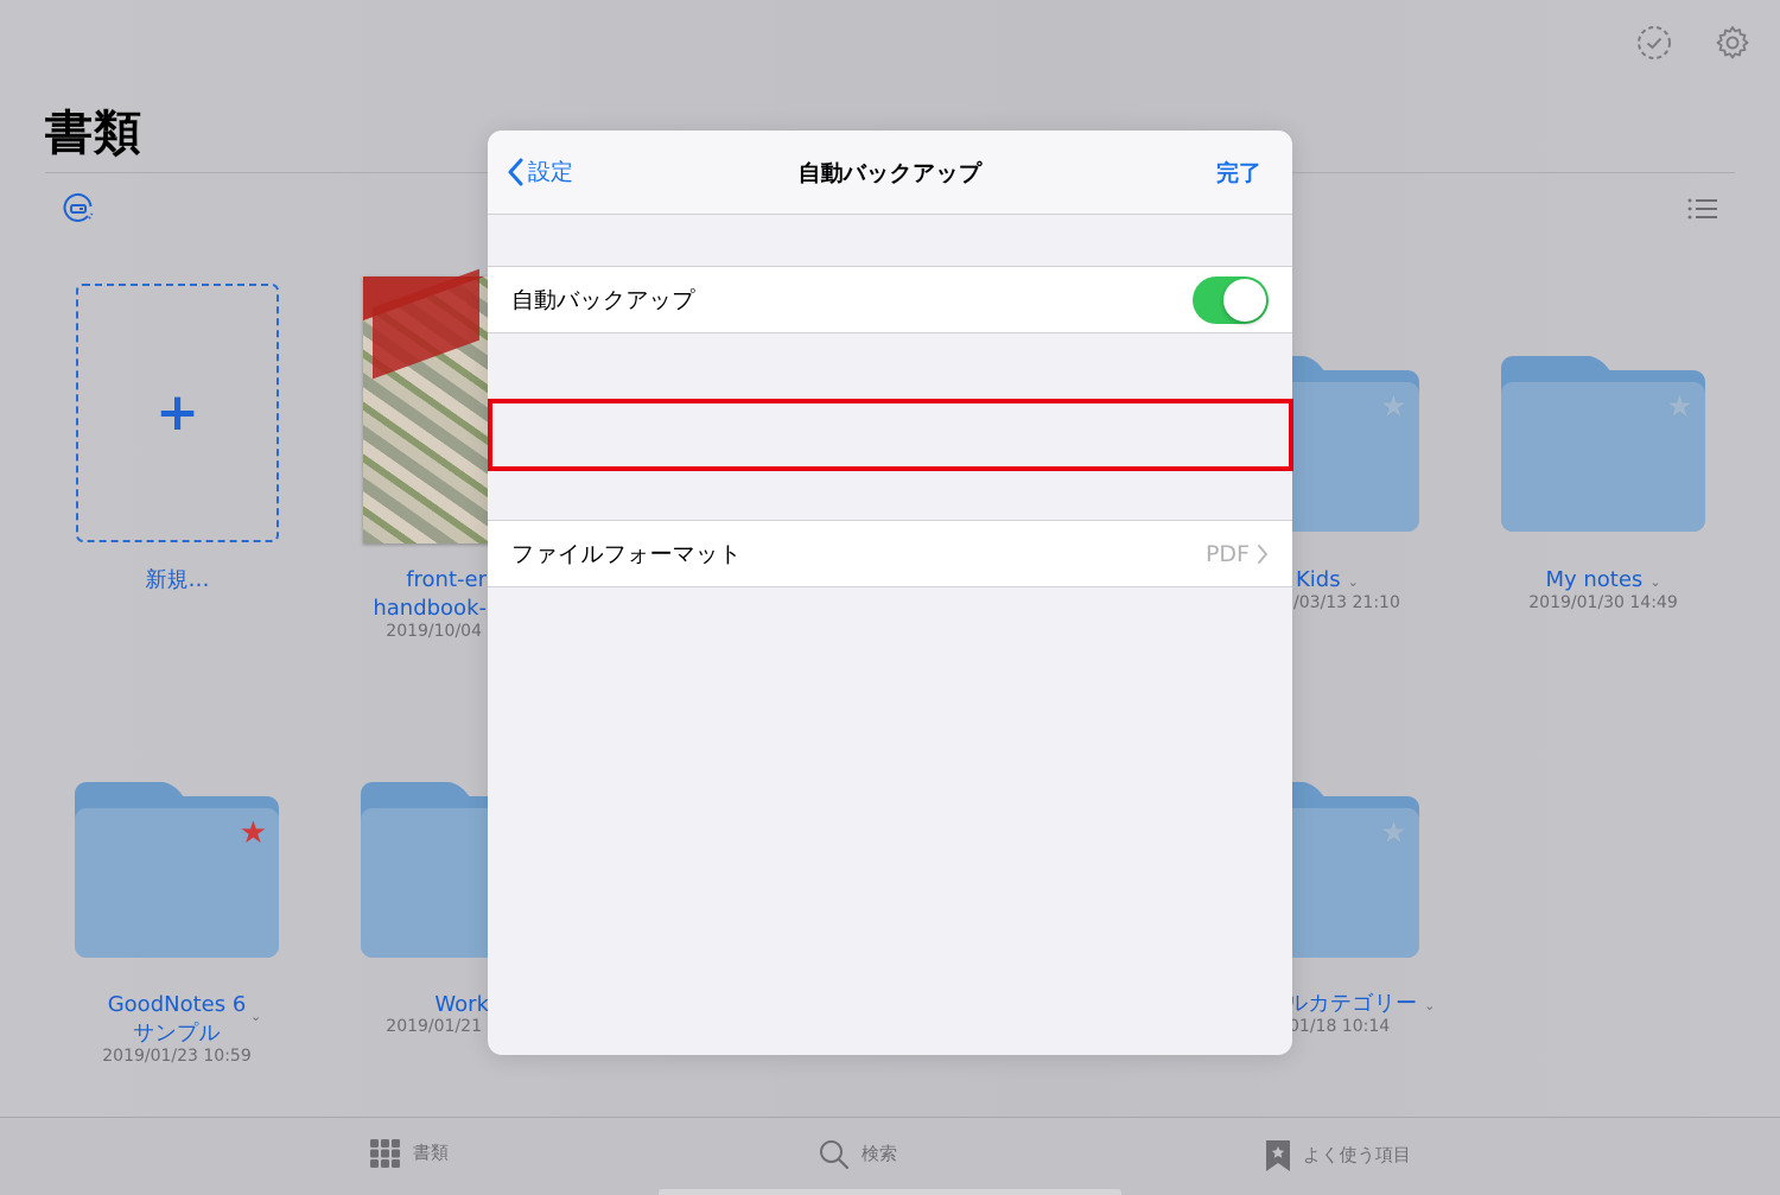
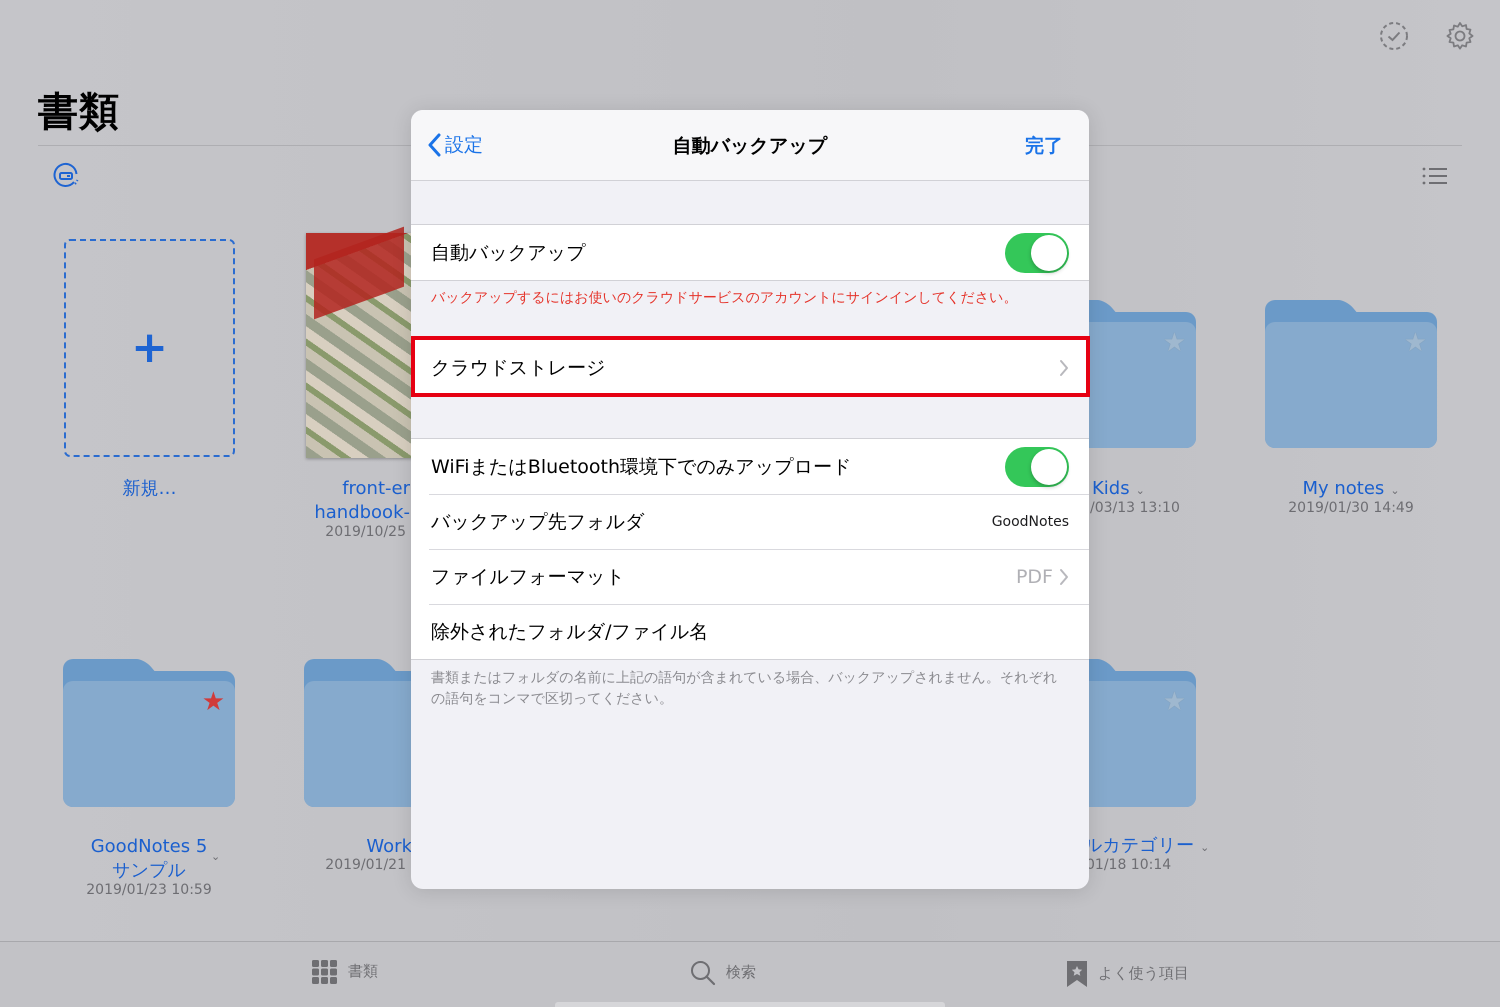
  書類
  +
  新規…
  front-er
  handbook-
- 2019/10/04
+ 2019/10/25
  ★
  Kids ⌄
- /03/13 21:10
+ /03/13 13:10
  ★
  My notes ⌄
  2019/01/30 14:49
  ★
- GoodNotes 6
+ GoodNotes 5
  サンプル
  ⌄
  2019/01/23 10:59
  Work
  2019/01/21
  ★
  ルカテゴリー ⌄
  01/18 10:14
  書類
  検索
  よく使う項目
  設定
  自動バックアップ
  完了
  自動バックアップ
+ バックアップするにはお使いのクラウドサービスのアカウントにサインインしてください。
+ クラウドストレージ
+ WiFiまたはBluetooth環境下でのみアップロード
+ バックアップ先フォルダ
+ GoodNotes
  ファイルフォーマット
  PDF
+ 除外されたフォルダ/ファイル名
+ 書類またはフォルダの名前に上記の語句が含まれている場合、バックアップされません。それぞれの語句をコンマで区切ってください。
